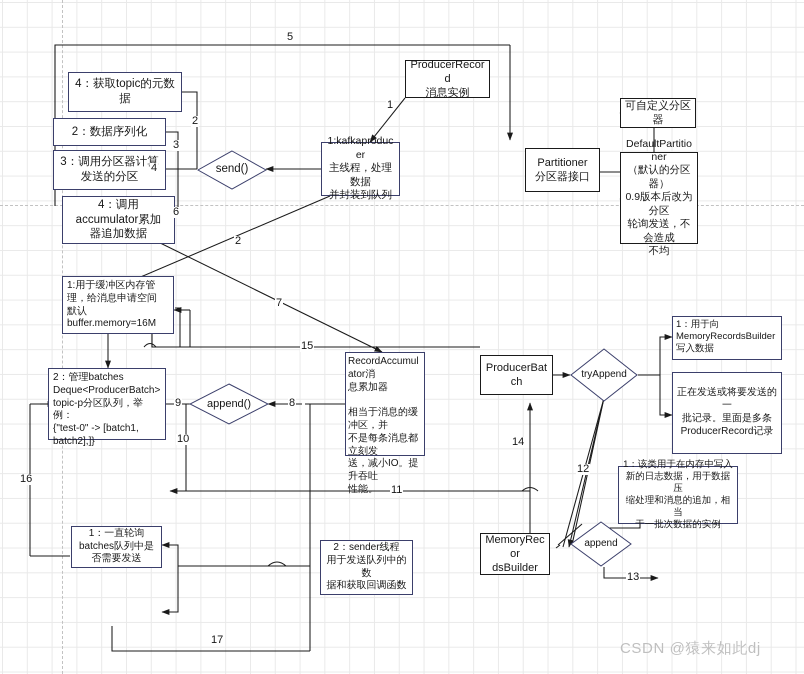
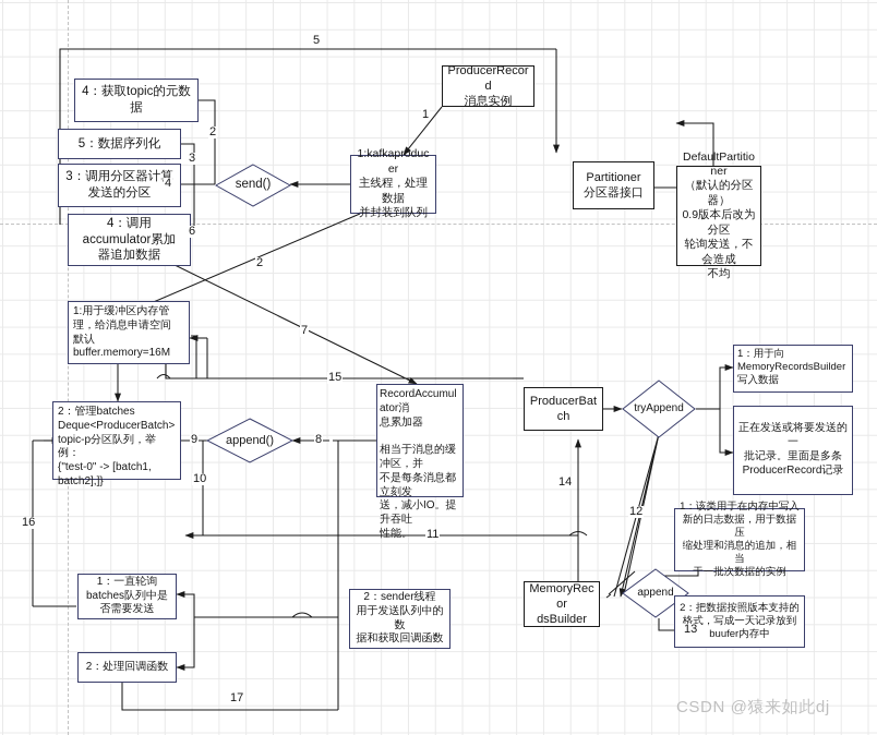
  4：获取topic的元数据
- 2：数据序列化
+ 5：数据序列化
  3：调用分区器计
  发送的分区
  4：调用
  accumulator累加
  器追加数据
  send()
  1:kafkaproducer
  主线程，处理数据
  并封装到队列
  ProducerRecord
  消息实例
  Partitioner
  分区器接口
- 可自定义分区器
  DefaultPartitioner
  （默认的分区器）
  0.9版本后改为分区
  轮询发送，不会造成
  不均
  1:用于缓冲区内存管
  理，给消息申请空间
  默认
  buffer.memory=16M
  2：管理batches
  Deque<ProducerBatch>
  topic-p分区队列，举例：
  {"test-0" -> [batch1,
  batch2],]}
  append()
  RecordAccumulator消
  息累加器
  相当于消息的缓冲区，并
  不是每条消息都立刻发
  送，减小IO。提升吞吐
  性能。
  ProducerBatch
  tryAppend
  1：用于向
  MemoryRecordsBuilder
  写入数据
  正在发送或将要发送的一
  批记录。里面是多条
  ProducerRecord记录
  MemoryRecor
  dsBuilder
  append
  1：该类用于在内存中写入
  新的日志数据，用于数据压
  缩处理和消息的追加，相当
  于一批次数据的实例
+ 2：把数据按照版本支持的
+ 格式，写成一天记录放到
+ buufer内存中
  1：一直轮询
  batches队列中是
  否需要发送
+ 2：处理回调函数
  2：sender线程
  用于发送队列中的数
  据和获取回调函数
  1
  2
  2
  3
  4
  5
  6
  7
  8
  9
  10
  11
  12
  13
  14
  15
  16
  17
  CSDN @猿来如此dj
